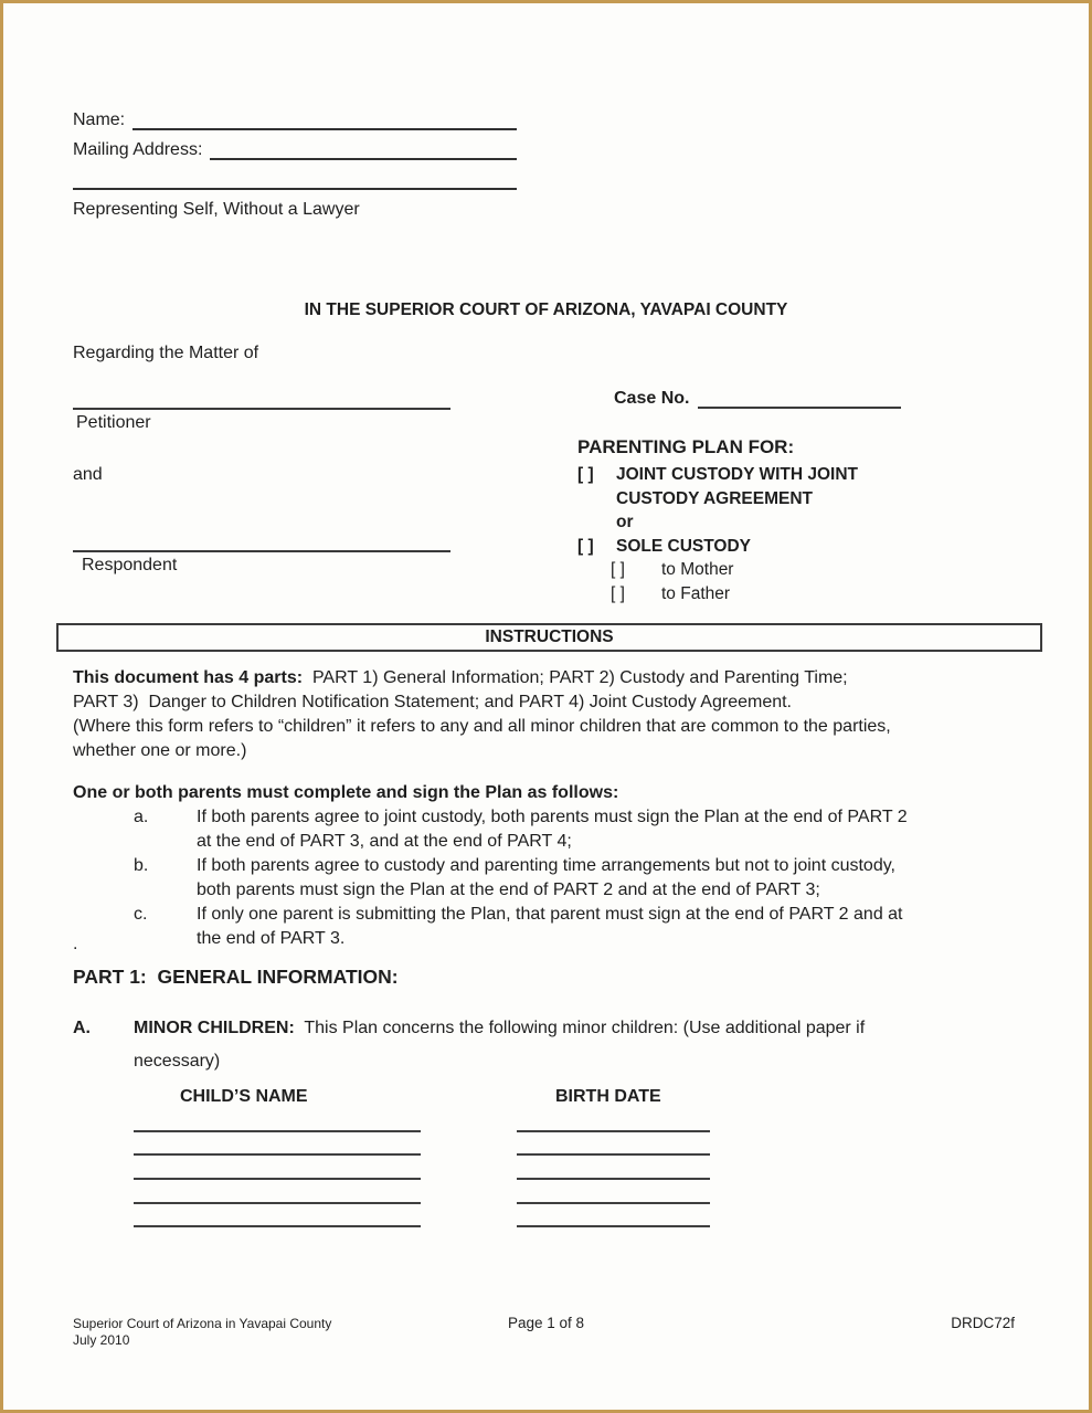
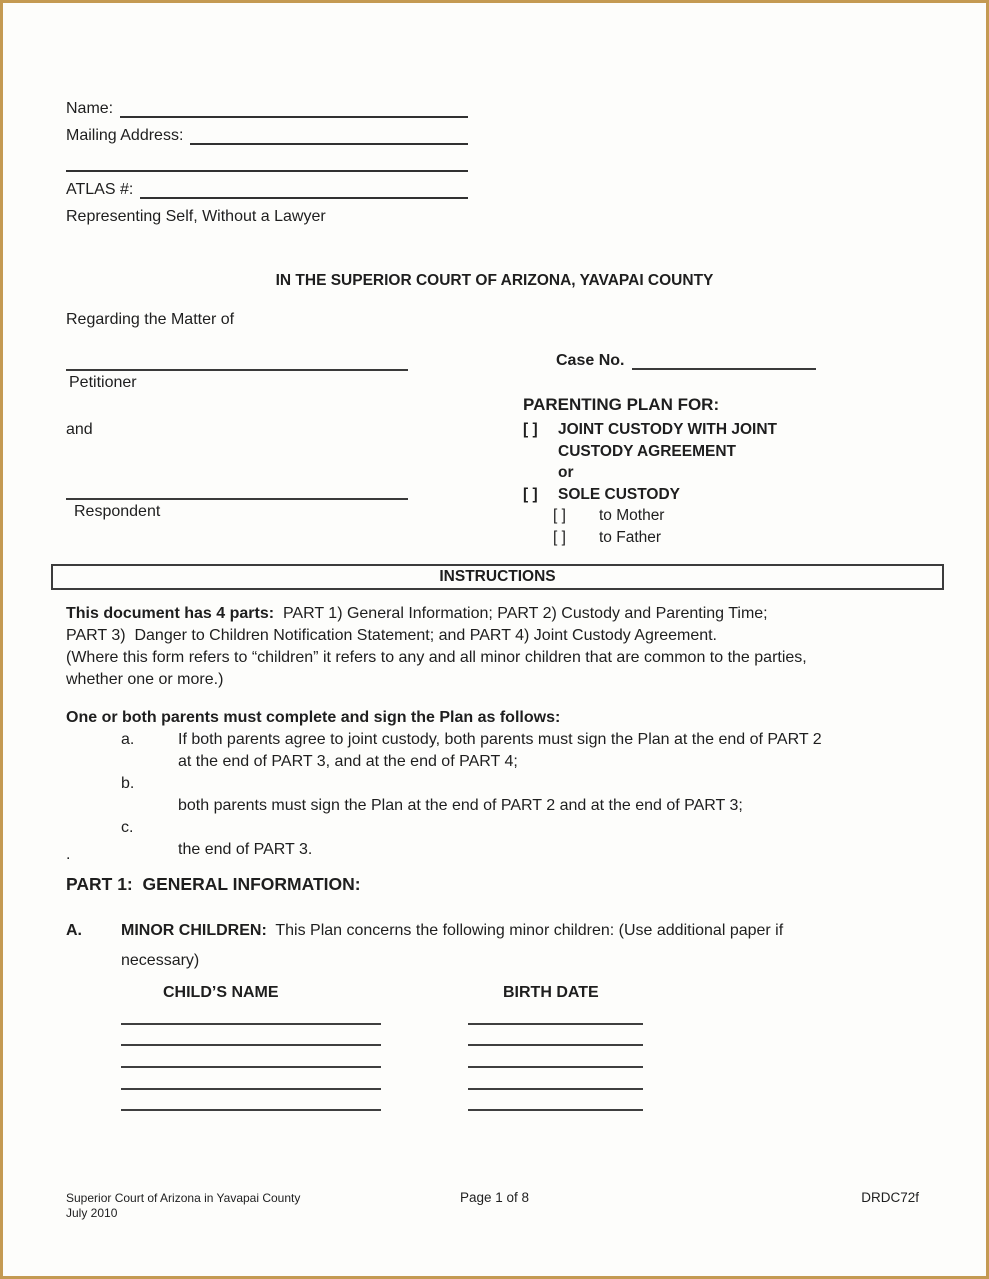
  Name:
  Mailing Address:
+ ATLAS #:
  Representing Self, Without a Lawyer
  IN THE SUPERIOR COURT OF ARIZONA, YAVAPAI COUNTY
  Regarding the Matter of
  Petitioner
  and
  Respondent
  Case No.
  PARENTING PLAN FOR:
  [ ]
  JOINT CUSTODY WITH JOINT
  CUSTODY AGREEMENT
  or
  [ ]
  SOLE CUSTODY
  [ ]
  to Mother
  [ ]
  to Father
  INSTRUCTIONS
  This document has 4 parts: PART 1) General Information; PART 2) Custody and Parenting Time;
  PART 3) Danger to Children Notification Statement; and PART 4) Joint Custody Agreement.
  (Where this form refers to “children” it refers to any and all minor children that are common to the parties,
  whether one or more.)
  One or both parents must complete and sign the Plan as follows:
  a.
  If both parents agree to joint custody, both parents must sign the Plan at the end of PART 2
  at the end of PART 3, and at the end of PART 4;
  b.
- If both parents agree to custody and parenting time arrangements but not to joint custody,
  both parents must sign the Plan at the end of PART 2 and at the end of PART 3;
  c.
- If only one parent is submitting the Plan, that parent must sign at the end of PART 2 and at
  the end of PART 3.
  .
  PART 1: GENERAL INFORMATION:
  A.
  MINOR CHILDREN: This Plan concerns the following minor children: (Use additional paper if
  necessary)
  CHILD’S NAME
  BIRTH DATE
  Superior Court of Arizona in Yavapai County
  July 2010
  Page 1 of 8
  DRDC72f
